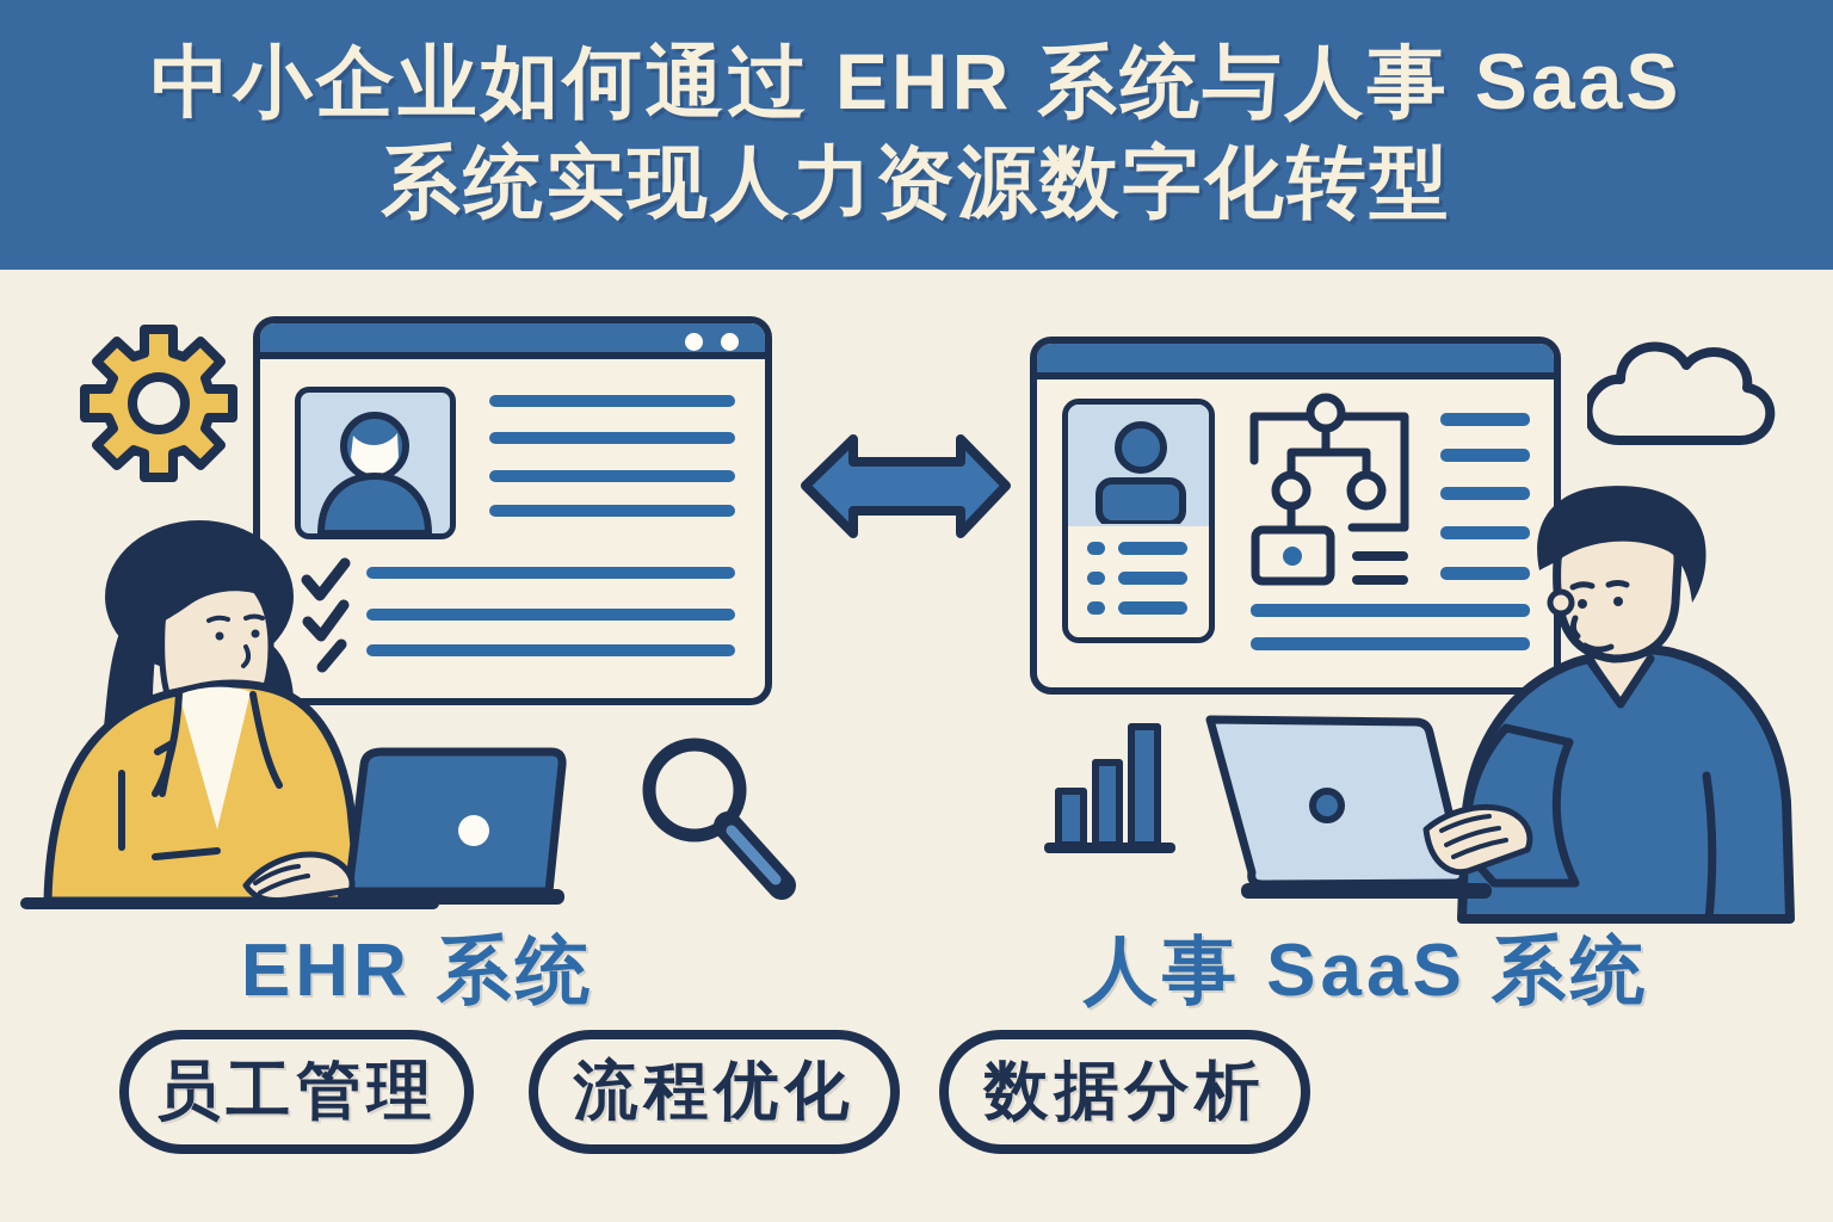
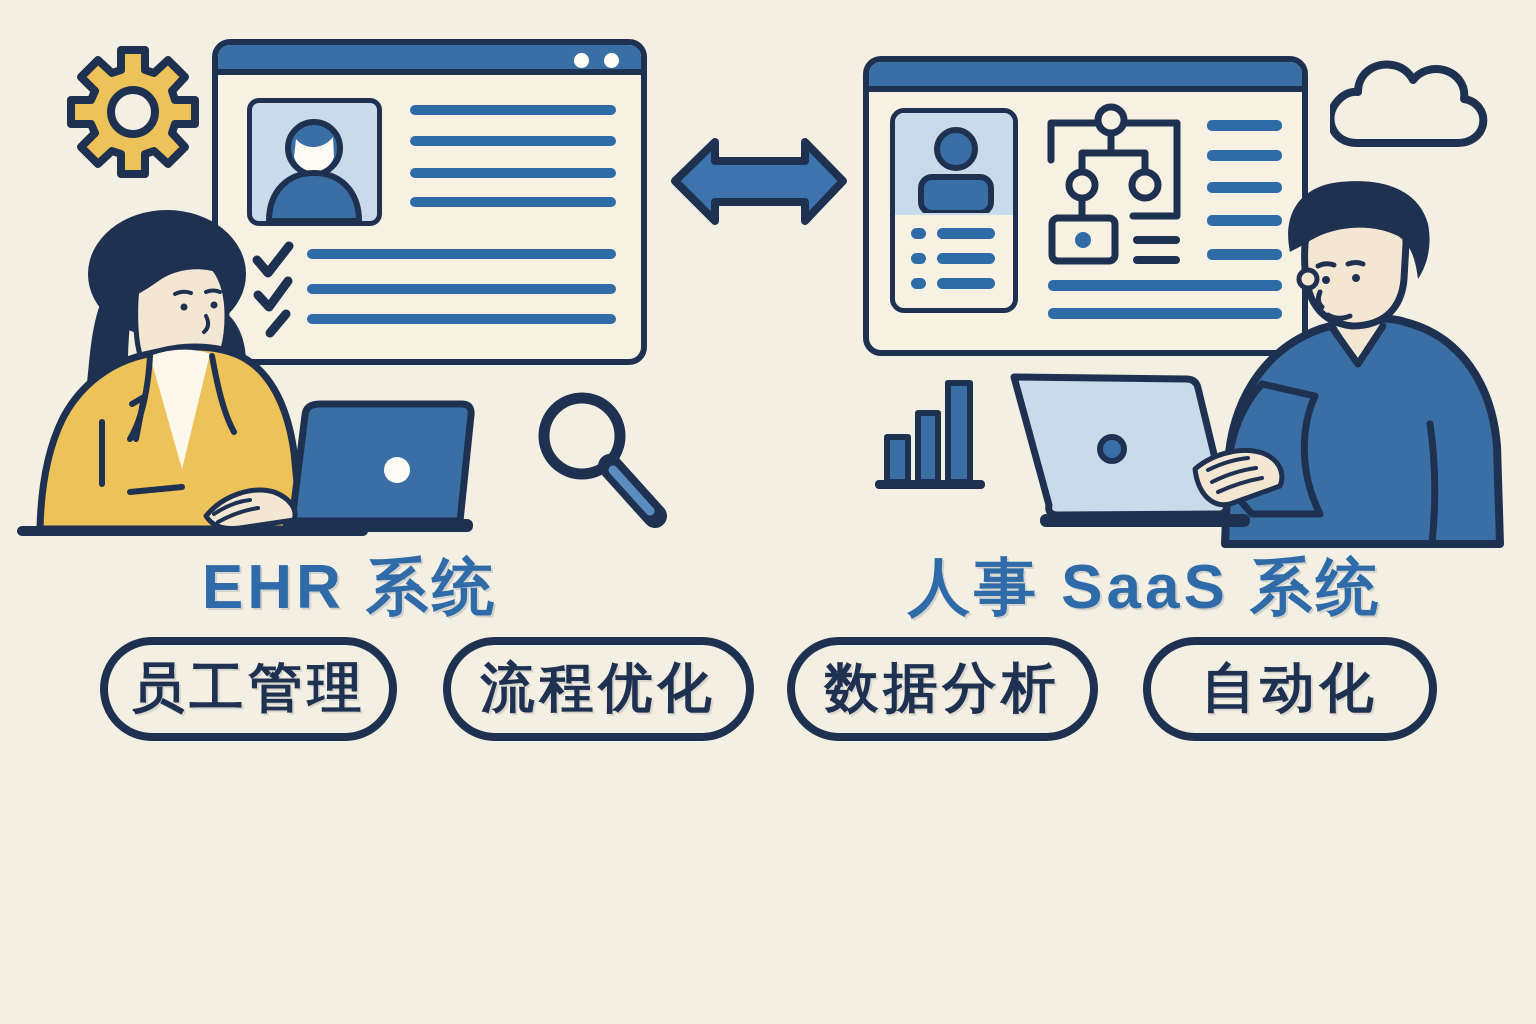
- 中小企业如何通过 EHR 系统与人事 SaaS
- 系统实现人力资源数字化转型
  EHR 系统
  人事 SaaS 系统
  员工管理
  流程优化
  数据分析
+ 自动化
